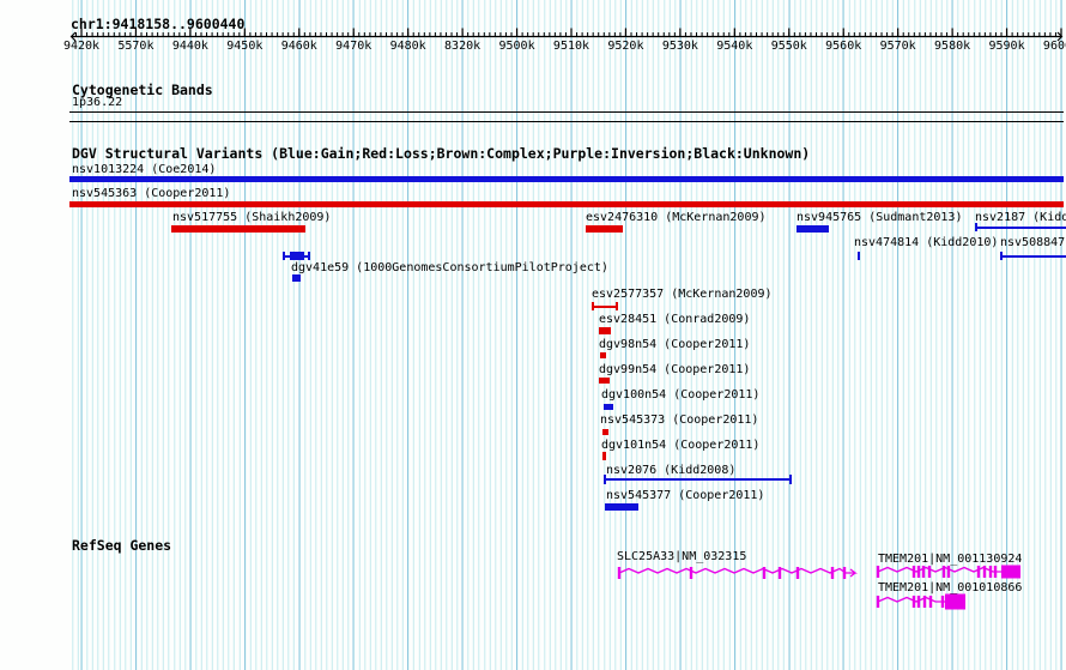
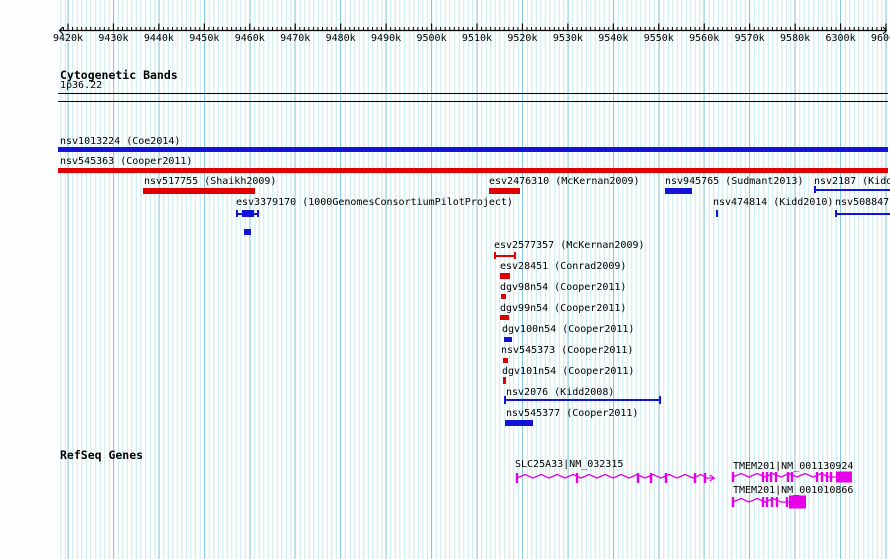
- chr1:9418158..9600440
  9420k
- 5570k
+ 9430k
  9440k
  9450k
  9460k
  9470k
  9480k
- 8320k
+ 9490k
  9500k
  9510k
  9520k
  9530k
  9540k
  9550k
  9560k
  9570k
  9580k
- 9590k
+ 6300k
  Cytogenetic Bands
  1p36.22
- DGV Structural Variants (Blue:Gain;Red:Loss;Brown:Complex;Purple:Inversion;Black:Unknown)
  nsv1013224 (Coe2014)
  nsv545363 (Cooper2011)
  nsv517755 (Shaikh2009)
  esv2476310 (McKernan2009)
  nsv945765 (Sudmant2013)
  nsv2187 (Kidd
+ esv3379170 (1000GenomesConsortiumPilotProject)
  nsv474814 (Kidd2010)
  nsv508847
- dgv41e59 (1000GenomesConsortiumPilotProject)
  esv2577357 (McKernan2009)
  esv28451 (Conrad2009)
  dgv98n54 (Cooper2011)
  dgv99n54 (Cooper2011)
  dgv100n54 (Cooper2011)
  nsv545373 (Cooper2011)
  dgv101n54 (Cooper2011)
  nsv2076 (Kidd2008)
  nsv545377 (Cooper2011)
  SLC25A33|NM_032315
  TMEM201|NM_001130924
  TMEM201|NM_001010866
  RefSeq Genes
